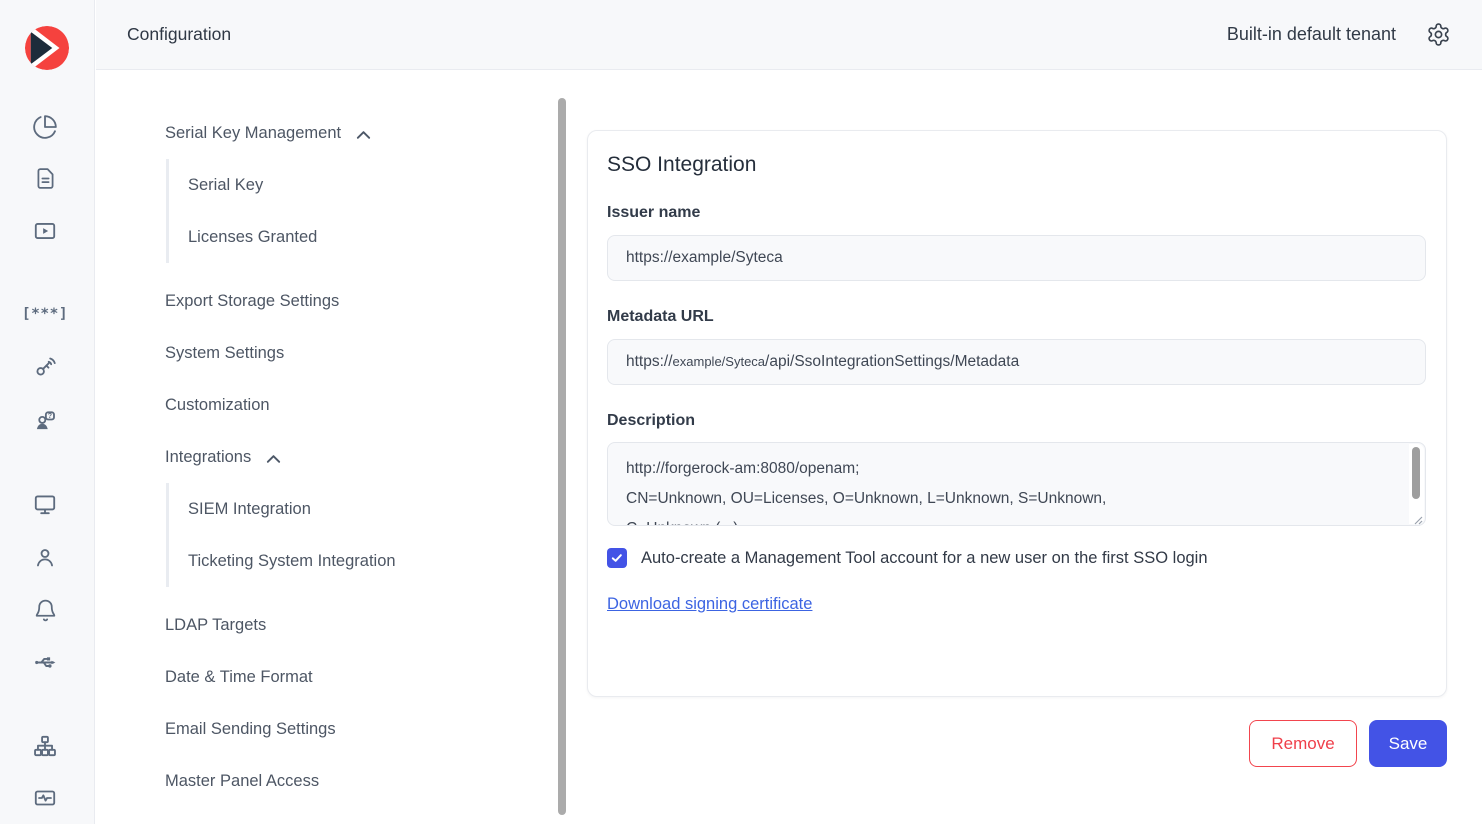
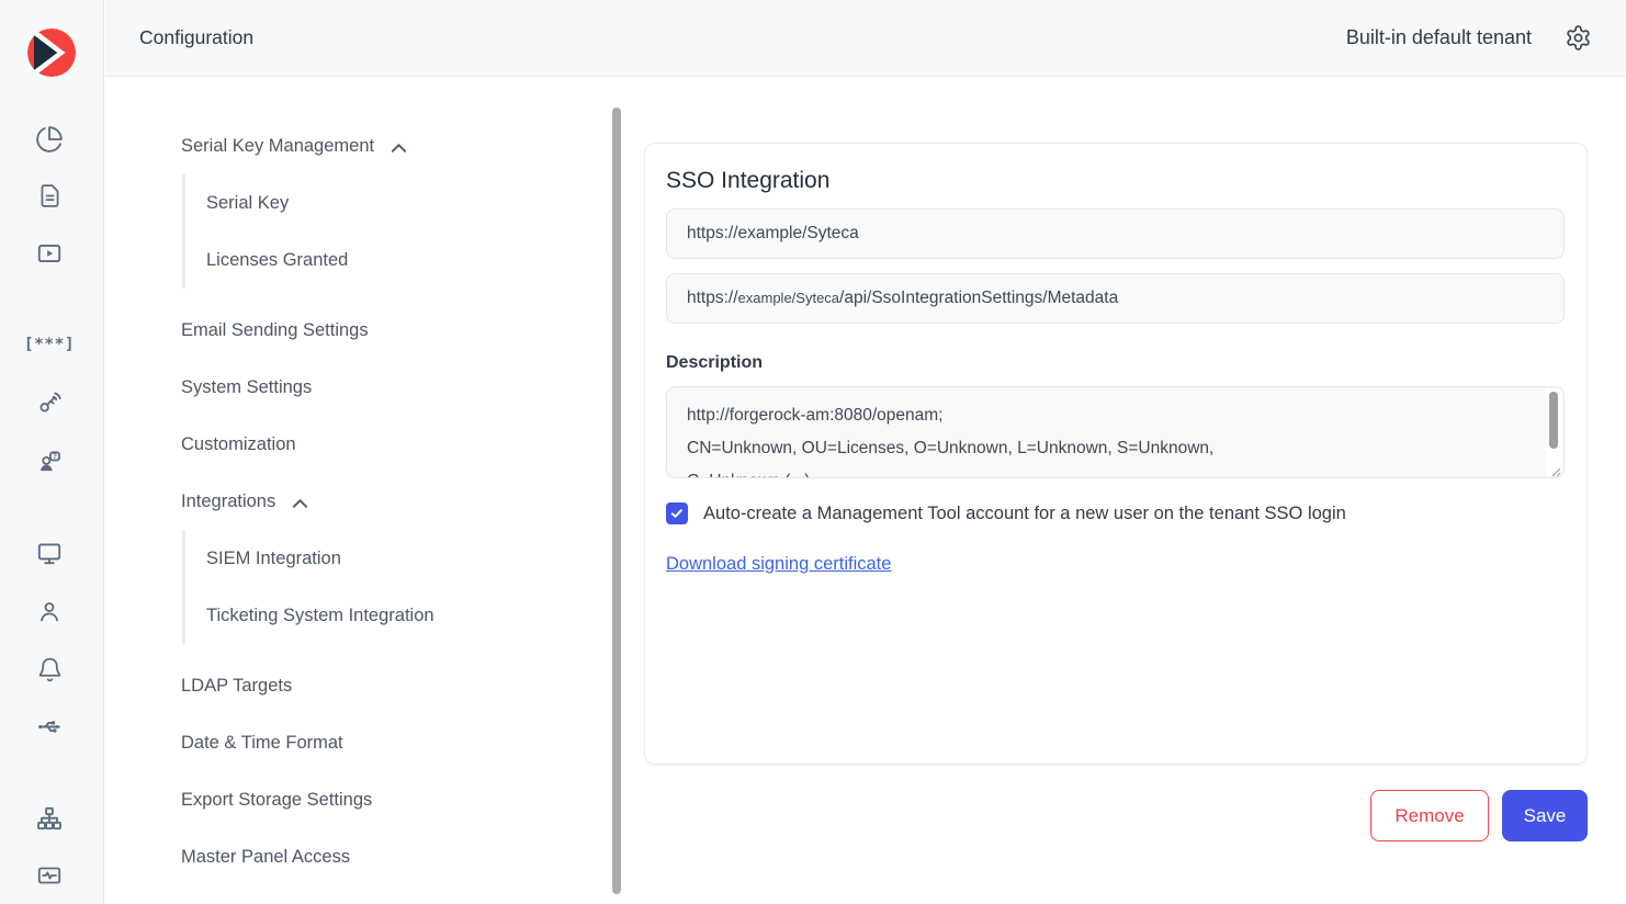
  [***]
  Configuration
  Built-in default tenant
  Serial Key Management
  Serial Key
  Licenses Granted
- Export Storage Settings
+ Email Sending Settings
  System Settings
  Customization
  Integrations
  SIEM Integration
  Ticketing System Integration
  LDAP Targets
  Date & Time Format
- Email Sending Settings
+ Export Storage Settings
  Master Panel Access
  SSO Integration
- Issuer name
  https://example/Syteca
- Metadata URL
  https://example/Syteca/api/SsoIntegrationSettings/Metadata
  Description
  http://forgerock-am:8080/openam;
  CN=Unknown, OU=Licenses, O=Unknown, L=Unknown, S=Unknown,
- Auto-create a Management Tool account for a new user on the first SSO login
+ Auto-create a Management Tool account for a new user on the tenant SSO login
  Download signing certificate
  Remove
  Save
